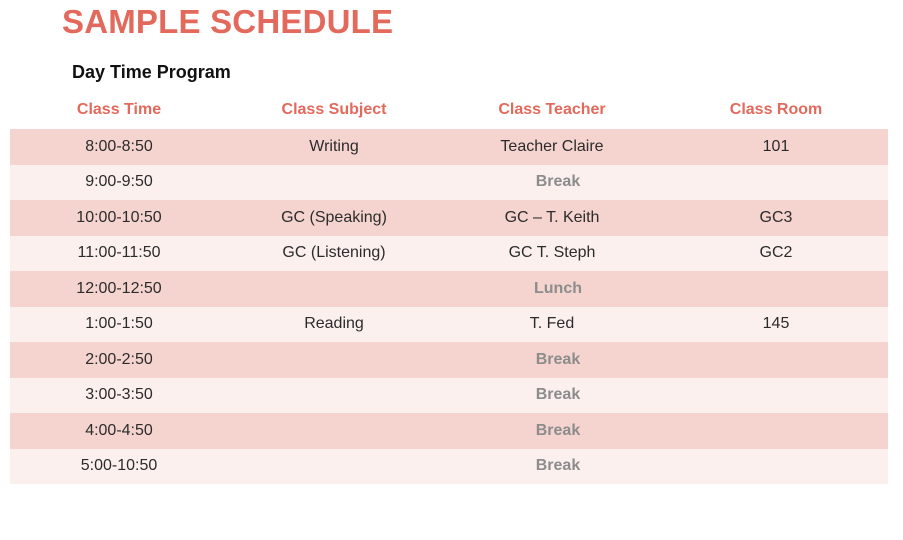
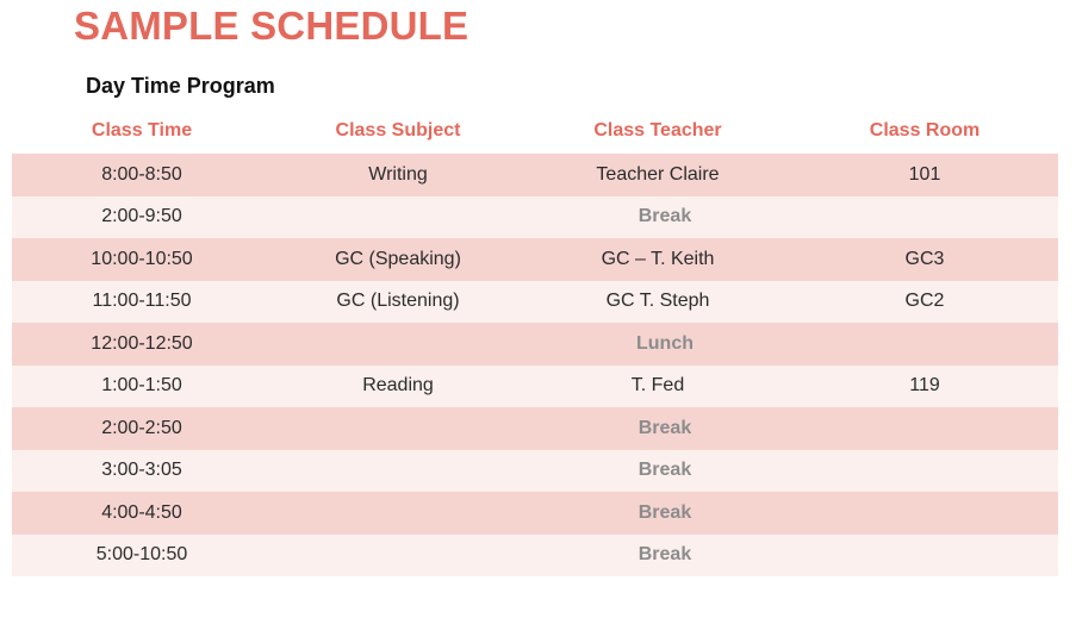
  SAMPLE SCHEDULE
  Day Time Program
  Class Time	Class Subject	Class Teacher	Class Room
  8:00-8:50	Writing	Teacher Claire	101
- 9:00-9:50	Break
+ 2:00-9:50	Break
  10:00-10:50	GC (Speaking)	GC – T. Keith	GC3
  11:00-11:50	GC (Listening)	GC T. Steph	GC2
  12:00-12:50	Lunch
- 1:00-1:50	Reading	T. Fed	145
+ 1:00-1:50	Reading	T. Fed	119
  2:00-2:50	Break
- 3:00-3:50	Break
+ 3:00-3:05	Break
  4:00-4:50	Break
  5:00-10:50	Break
